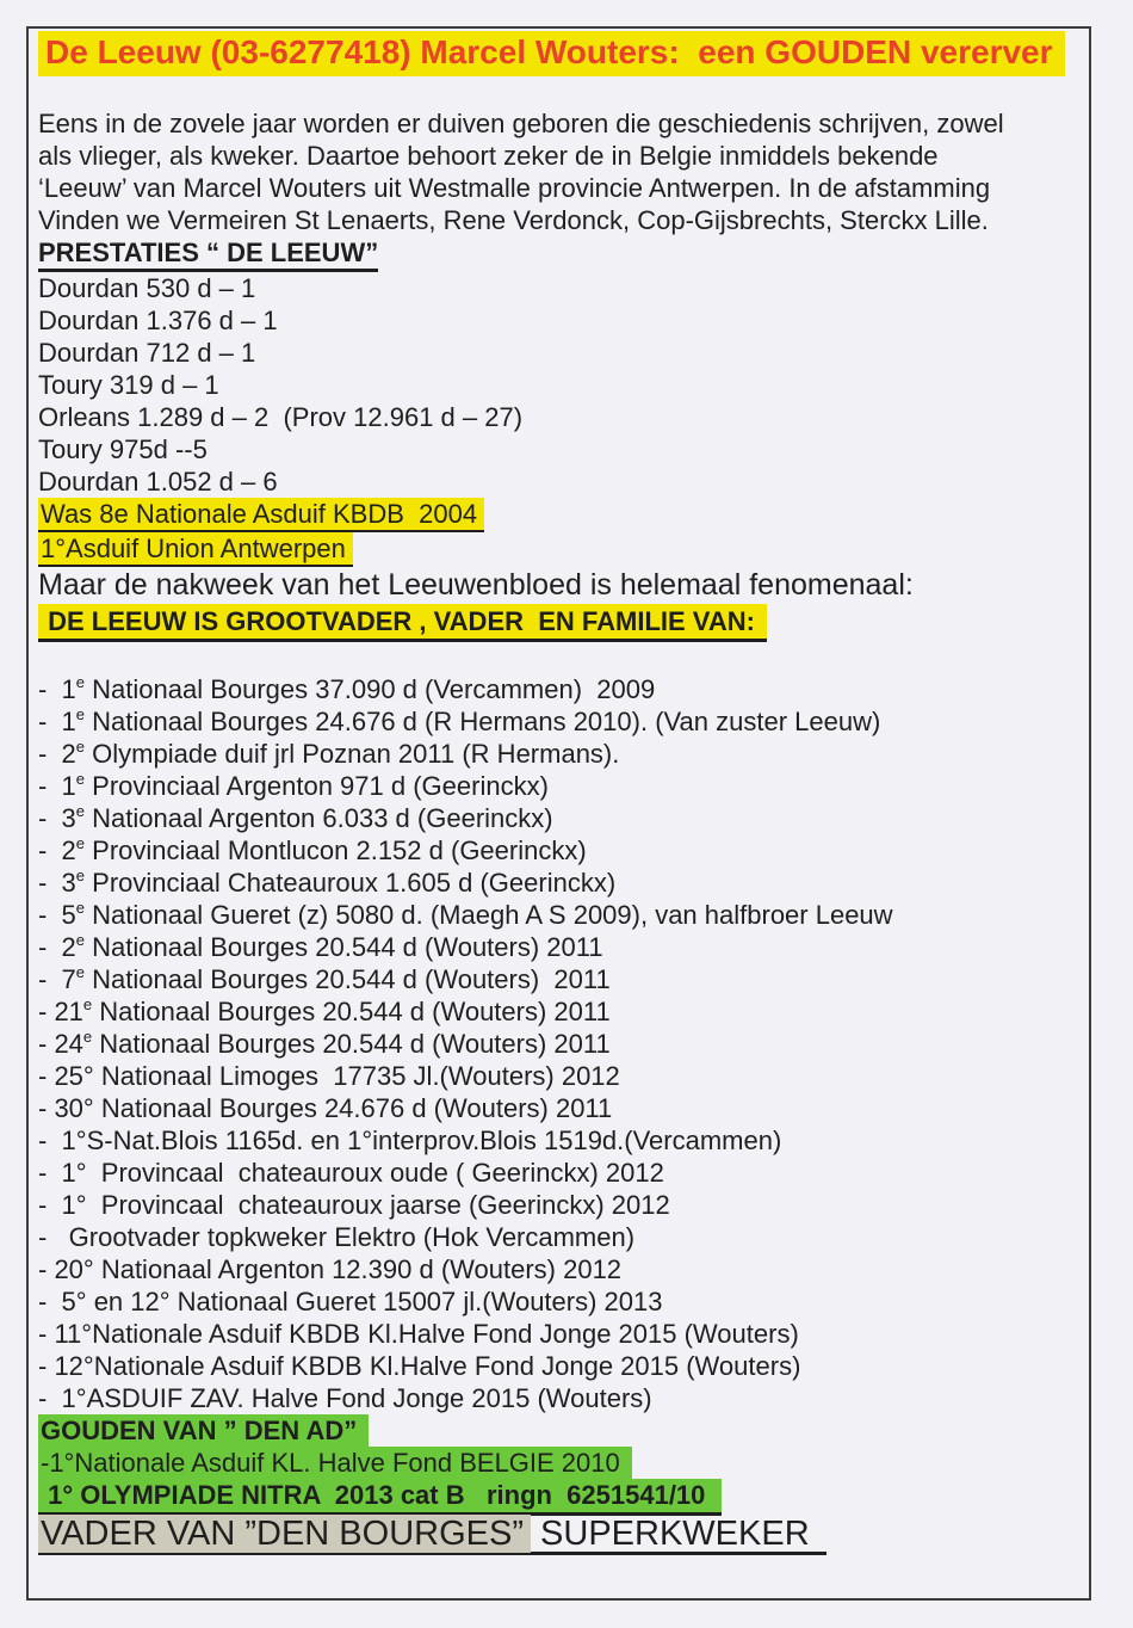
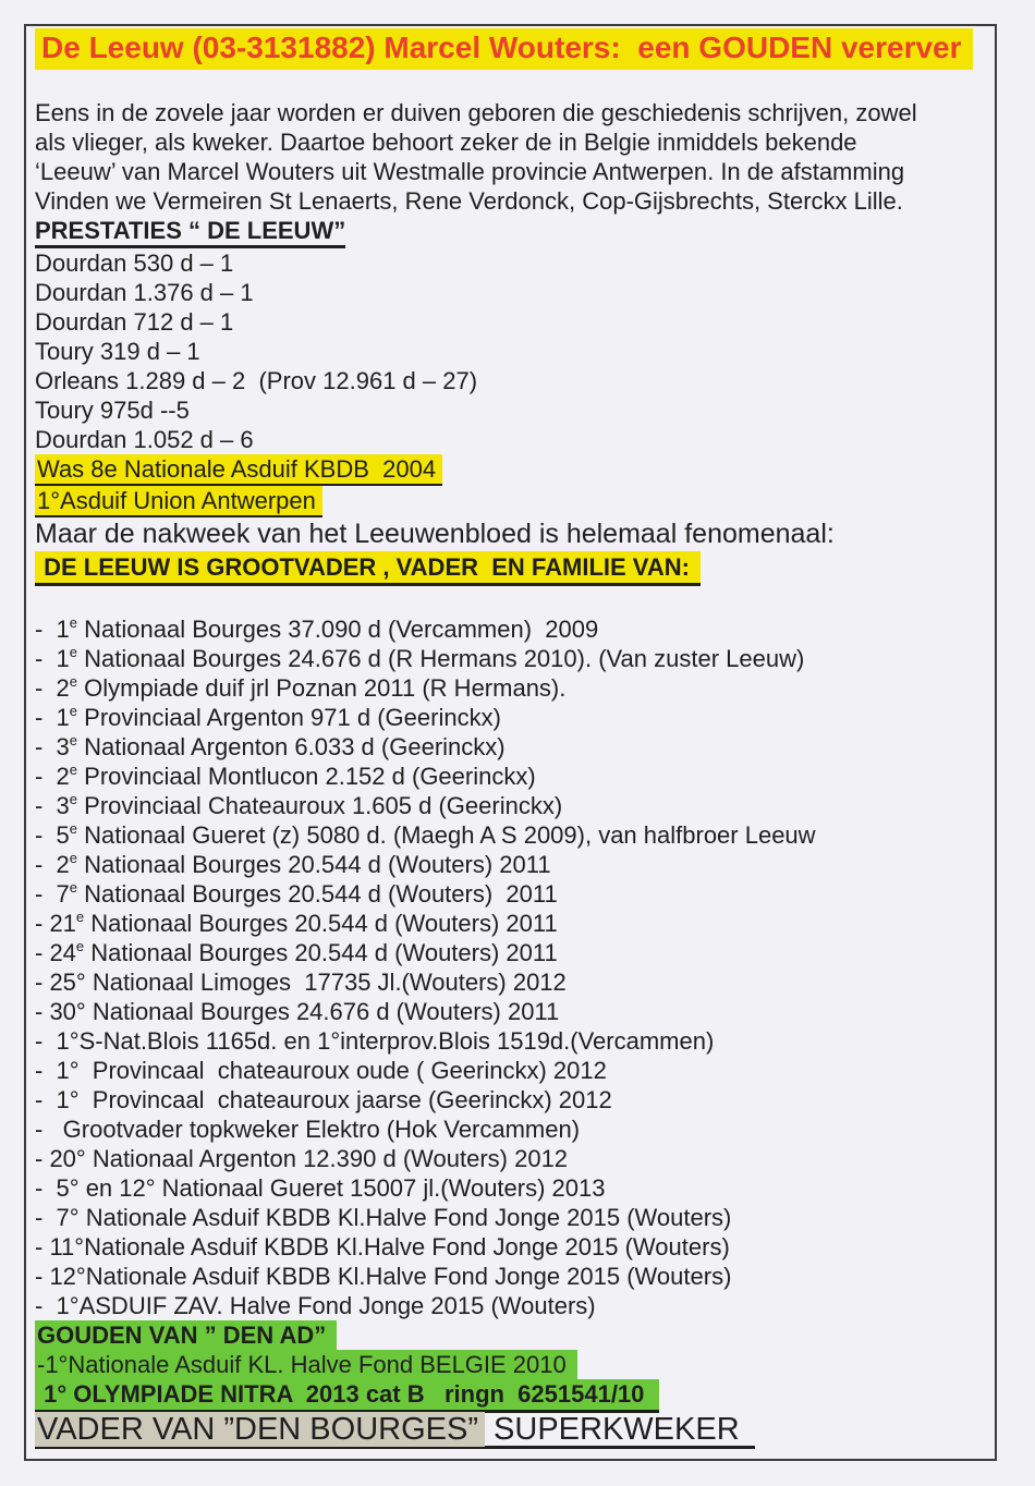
- De Leeuw (03-6277418) Marcel Wouters: een GOUDEN vererver
+ De Leeuw (03-3131882) Marcel Wouters: een GOUDEN vererver
  Eens in de zovele jaar worden er duiven geboren die geschiedenis schrijven, zowel
  als vlieger, als kweker. Daartoe behoort zeker de in Belgie inmiddels bekende
  ‘Leeuw’ van Marcel Wouters uit Westmalle provincie Antwerpen. In de afstamming
  Vinden we Vermeiren St Lenaerts, Rene Verdonck, Cop-Gijsbrechts, Sterckx Lille.
  PRESTATIES “ DE LEEUW”
  Dourdan 530 d – 1
  Dourdan 1.376 d – 1
  Dourdan 712 d – 1
  Toury 319 d – 1
  Orleans 1.289 d – 2 (Prov 12.961 d – 27)
  Toury 975d --5
  Dourdan 1.052 d – 6
  Was 8e Nationale Asduif KBDB 2004
  1°Asduif Union Antwerpen
  Maar de nakweek van het Leeuwenbloed is helemaal fenomenaal:
  DE LEEUW IS GROOTVADER , VADER EN FAMILIE VAN:
  - 1e Nationaal Bourges 37.090 d (Vercammen) 2009
  - 1e Nationaal Bourges 24.676 d (R Hermans 2010). (Van zuster Leeuw)
  - 2e Olympiade duif jrl Poznan 2011 (R Hermans).
  - 1e Provinciaal Argenton 971 d (Geerinckx)
  - 3e Nationaal Argenton 6.033 d (Geerinckx)
  - 2e Provinciaal Montlucon 2.152 d (Geerinckx)
  - 3e Provinciaal Chateauroux 1.605 d (Geerinckx)
  - 5e Nationaal Gueret (z) 5080 d. (Maegh A S 2009), van halfbroer Leeuw
  - 2e Nationaal Bourges 20.544 d (Wouters) 2011
  - 7e Nationaal Bourges 20.544 d (Wouters) 2011
  - 21e Nationaal Bourges 20.544 d (Wouters) 2011
  - 24e Nationaal Bourges 20.544 d (Wouters) 2011
  - 25° Nationaal Limoges 17735 Jl.(Wouters) 2012
  - 30° Nationaal Bourges 24.676 d (Wouters) 2011
  - 1°S-Nat.Blois 1165d. en 1°interprov.Blois 1519d.(Vercammen)
  - 1° Provincaal chateauroux oude ( Geerinckx) 2012
  - 1° Provincaal chateauroux jaarse (Geerinckx) 2012
  - Grootvader topkweker Elektro (Hok Vercammen)
  - 20° Nationaal Argenton 12.390 d (Wouters) 2012
  - 5° en 12° Nationaal Gueret 15007 jl.(Wouters) 2013
+ - 7° Nationale Asduif KBDB Kl.Halve Fond Jonge 2015 (Wouters)
  - 11°Nationale Asduif KBDB Kl.Halve Fond Jonge 2015 (Wouters)
  - 12°Nationale Asduif KBDB Kl.Halve Fond Jonge 2015 (Wouters)
  - 1°ASDUIF ZAV. Halve Fond Jonge 2015 (Wouters)
  GOUDEN VAN ” DEN AD”
  -1°Nationale Asduif KL. Halve Fond BELGIE 2010
  1° OLYMPIADE NITRA 2013 cat B ringn 6251541/10
  VADER VAN ”DEN BOURGES” SUPERKWEKER
